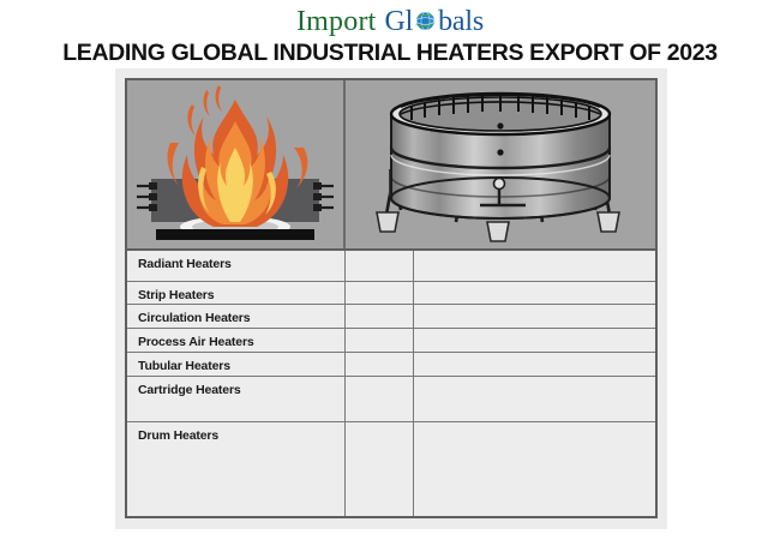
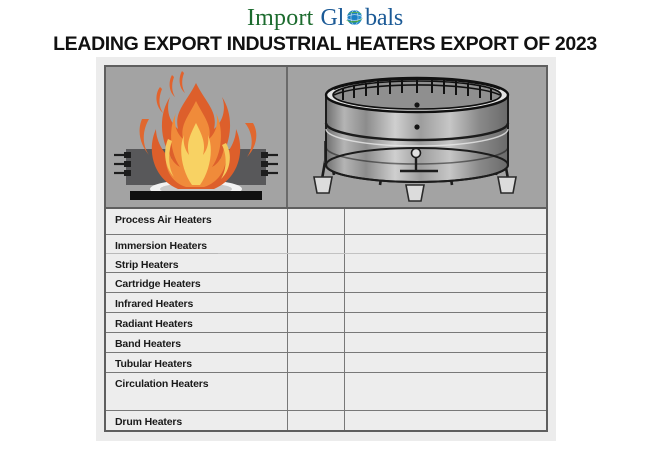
  Import
  Gl
  bals
- LEADING GLOBAL INDUSTRIAL HEATERS EXPORT OF 2023
+ LEADING EXPORT INDUSTRIAL HEATERS EXPORT OF 2023
- Radiant Heaters
+ Process Air Heaters
+ Immersion Heaters
  Strip Heaters
- Circulation Heaters
+ Cartridge Heaters
+ Infrared Heaters
- Process Air Heaters
+ Radiant Heaters
+ Band Heaters
  Tubular Heaters
- Cartridge Heaters
+ Circulation Heaters
  Drum Heaters
